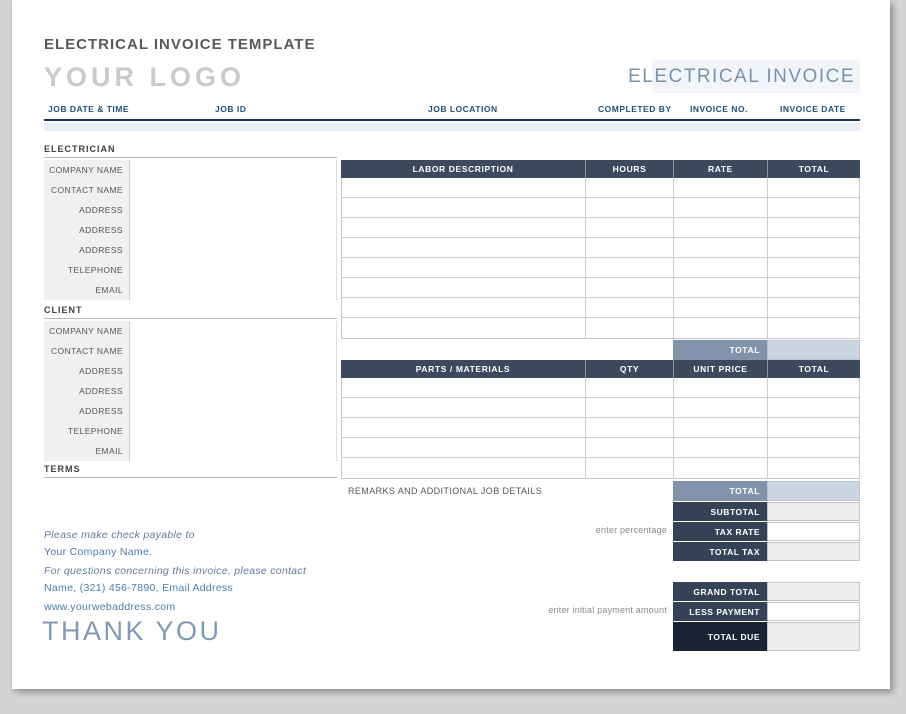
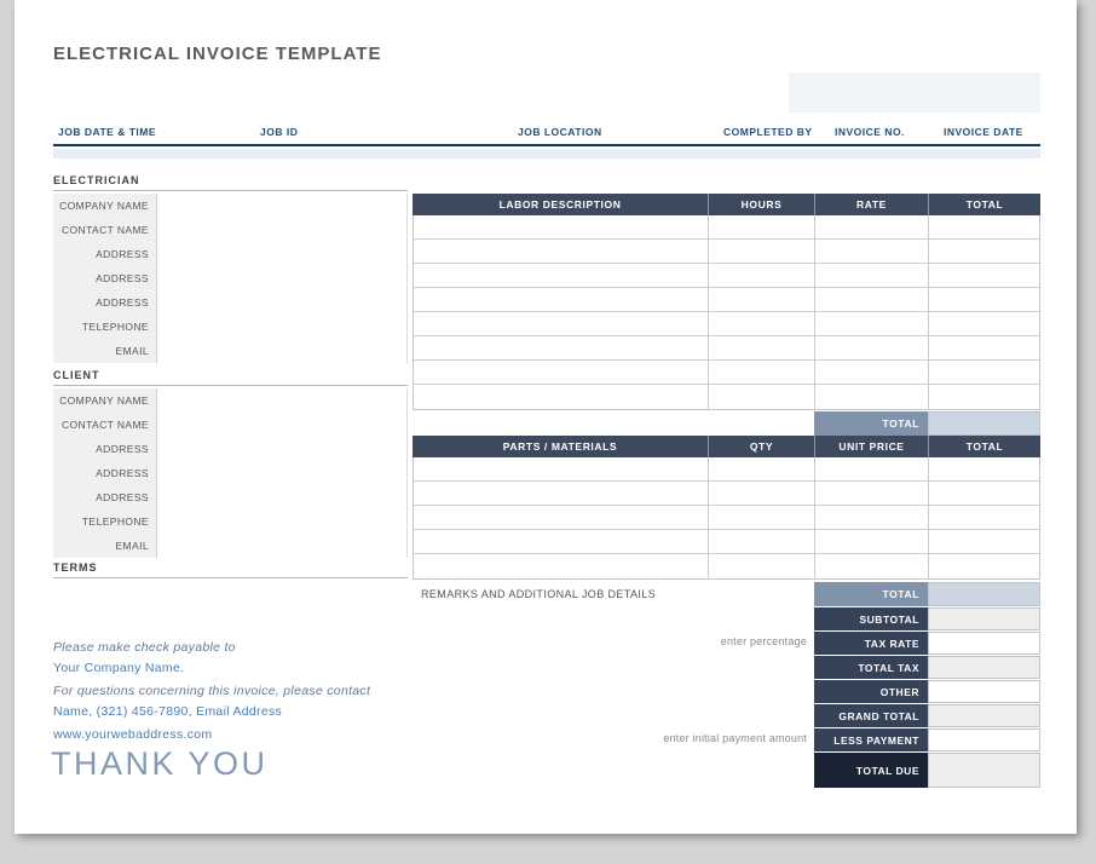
  ELECTRICAL INVOICE TEMPLATE
- YOUR LOGO
- ELECTRICAL INVOICE
  JOB DATE & TIME
  JOB ID
  JOB LOCATION
  COMPLETED BY
  INVOICE NO.
  INVOICE DATE
  ELECTRICIAN
  COMPANY NAME
  CONTACT NAME
  ADDRESS
  ADDRESS
  ADDRESS
  TELEPHONE
  EMAIL
  CLIENT
  COMPANY NAME
  CONTACT NAME
  ADDRESS
  ADDRESS
  ADDRESS
  TELEPHONE
  EMAIL
  TERMS
  LABOR DESCRIPTION
  HOURS
  RATE
  TOTAL
  TOTAL
  PARTS / MATERIALS
  QTY
  UNIT PRICE
  TOTAL
  REMARKS AND ADDITIONAL JOB DETAILS
  TOTAL
  SUBTOTAL
  TAX RATE
  TOTAL TAX
+ OTHER
  GRAND TOTAL
  LESS PAYMENT
  TOTAL DUE
  enter percentage
  enter initial payment amount
  Please make check payable to
  Your Company Name.
  For questions concerning this invoice, please contact
  Name, (321) 456-7890, Email Address
  www.yourwebaddress.com
  THANK YOU
